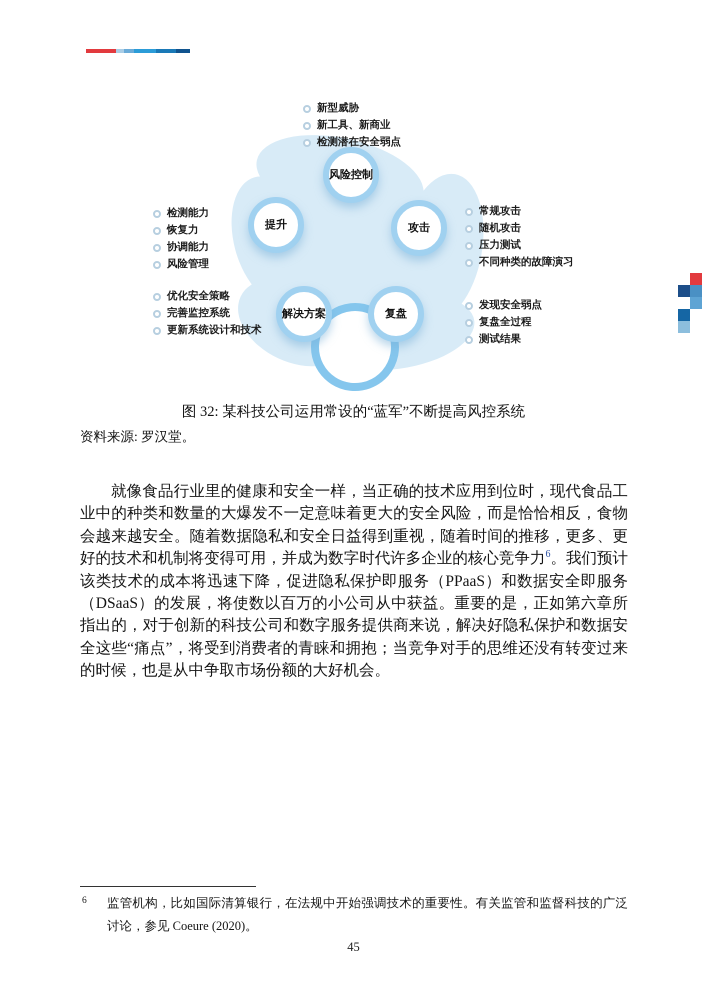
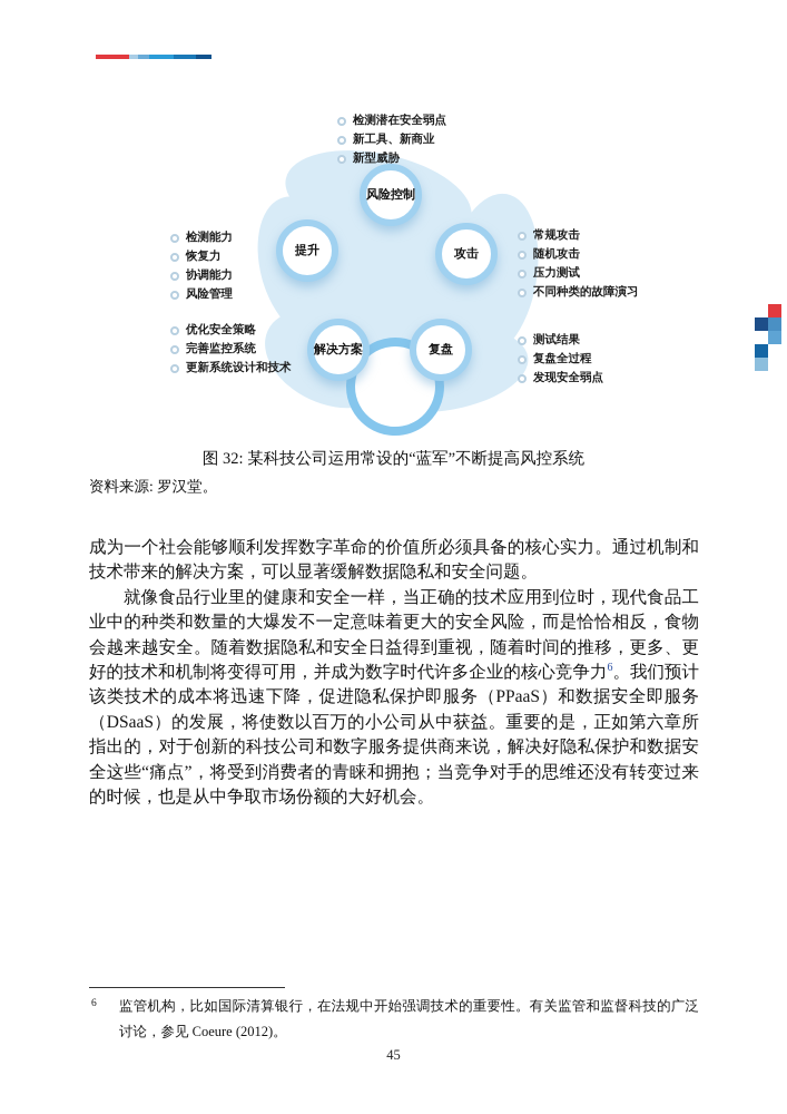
  风险控制
  提升
  攻击
  解决方案
  复盘
- 新型威胁
+ 检测潜在安全弱点
  新工具、新商业
- 检测潜在安全弱点
+ 新型威胁
  检测能力
  恢复力
  协调能力
  风险管理
  优化安全策略
  完善监控系统
  更新系统设计和技术
  常规攻击
  随机攻击
  压力测试
  不同种类的故障演习
- 发现安全弱点
+ 测试结果
  复盘全过程
- 测试结果
+ 发现安全弱点
  图 32: 某科技公司运用常设的“蓝军”不断提高风控系统
  资料来源: 罗汉堂。
+ 成为一个社会能够顺利发挥数字革命的价值所必须具备的核心实力。通过机制和技术带来的解决方案，可以显著缓解数据隐私和安全问题。
  就像食品行业里的健康和安全一样，当正确的技术应用到位时，现代食品工业中的种类和数量的大爆发不一定意味着更大的安全风险，而是恰恰相反，食物会越来越安全。随着数据隐私和安全日益得到重视，随着时间的推移，更多、更好的技术和机制将变得可用，并成为数字时代许多企业的核心竞争力6。我们预计该类技术的成本将迅速下降，促进隐私保护即服务（PPaaS）和数据安全即服务（DSaaS）的发展，将使数以百万的小公司从中获益。重要的是，正如第六章所指出的，对于创新的科技公司和数字服务提供商来说，解决好隐私保护和数据安全这些“痛点”，将受到消费者的青睐和拥抱；当竞争对手的思维还没有转变过来的时候，也是从中争取市场份额的大好机会。
  6
- 监管机构，比如国际清算银行，在法规中开始强调技术的重要性。有关监管和监督科技的广泛讨论，参见 Coeure (2020)。
+ 监管机构，比如国际清算银行，在法规中开始强调技术的重要性。有关监管和监督科技的广泛讨论，参见 Coeure (2012)。
  45
